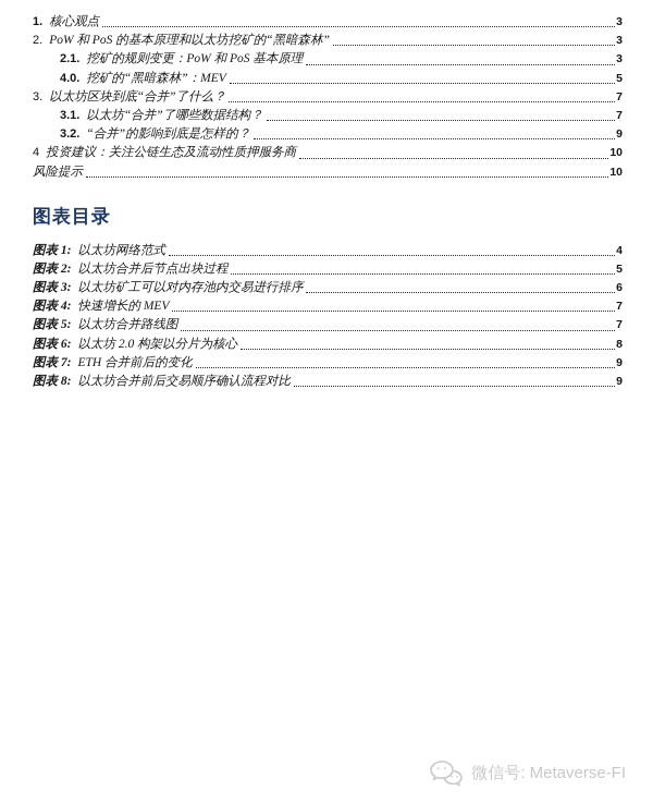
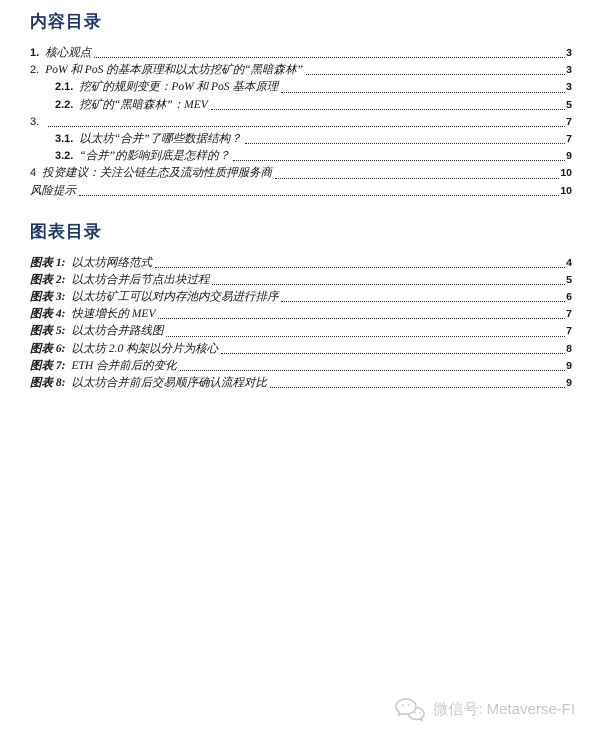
+ 内容目录
  1.
  核心观点
  3
  2.
  PoW 和 PoS 的基本原理和以太坊挖矿的“黑暗森林”
  3
  2.1.
  挖矿的规则变更：PoW 和 PoS 基本原理
  3
- 4.0.
+ 2.2.
  挖矿的“黑暗森林”：MEV
  5
  3.
- 以太坊区块到底“合并”了什么？
  7
  3.1.
  以太坊“合并”了哪些数据结构？
  7
  3.2.
  “合并”的影响到底是怎样的？
  9
  4
  投资建议：关注公链生态及流动性质押服务商
  10
  风险提示
  10
  图表目录
  图表 1:
  以太坊网络范式
  4
  图表 2:
  以太坊合并后节点出块过程
  5
  图表 3:
  以太坊矿工可以对内存池内交易进行排序
  6
  图表 4:
  快速增长的 MEV
  7
  图表 5:
  以太坊合并路线图
  7
  图表 6:
  以太坊 2.0 构架以分片为核心
  8
  图表 7:
  ETH 合并前后的变化
  9
  图表 8:
  以太坊合并前后交易顺序确认流程对比
  9
  微信号: Metaverse-FI
